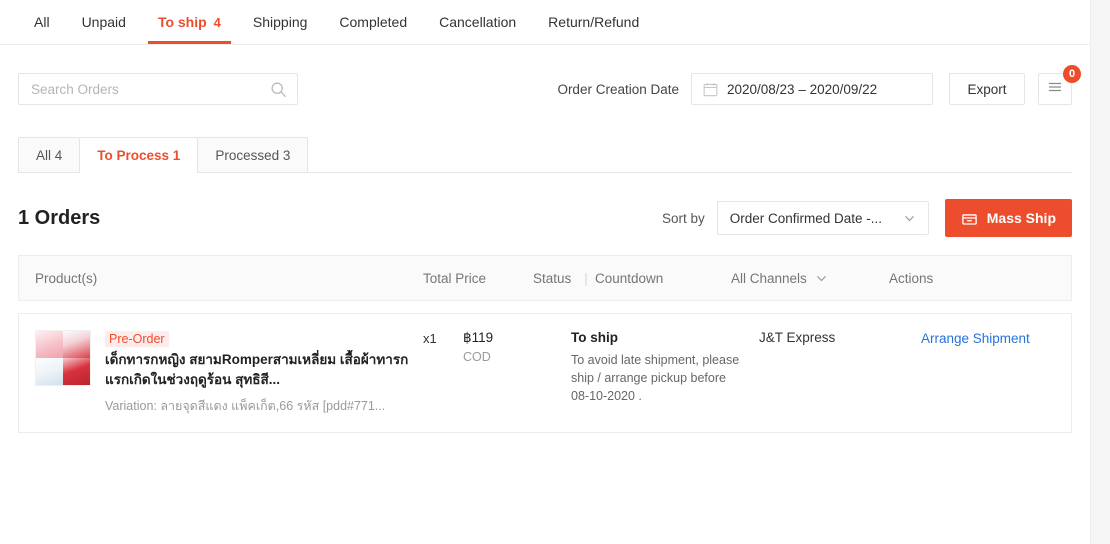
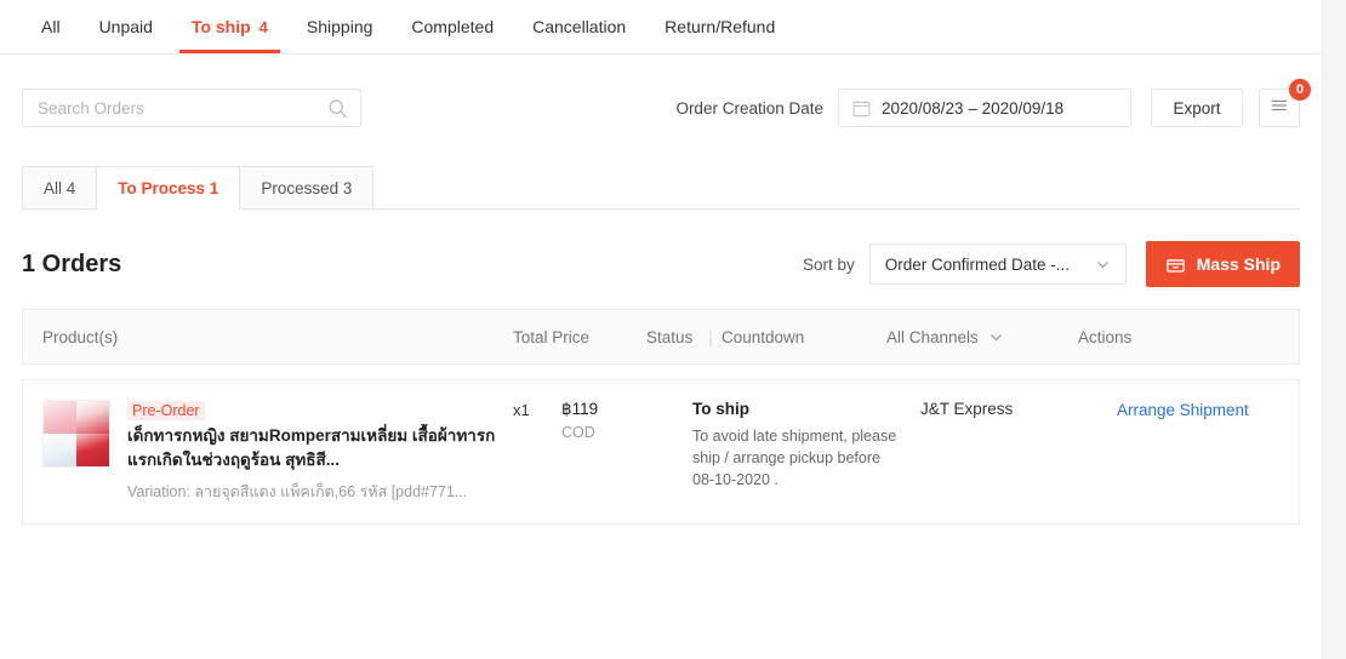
  All
  Unpaid
  To ship
  4
  Shipping
  Completed
  Cancellation
  Return/Refund
  Search Orders
  Order Creation Date
- 2020/08/23 – 2020/09/22
+ 2020/08/23 – 2020/09/18
  Export
  0
  All 4
  To Process 1
  Processed 3
  1 Orders
  Sort by
  Order Confirmed Date -...
  Mass Ship
  Product(s)
  Total Price
  Status
  Countdown
  All Channels
  Actions
  Pre-Order
  เด็กทารกหญิง สยามRomperสามเหลี่ยม เสื้อผ้าทารกแรกเกิดในช่วงฤดูร้อน สุทธิสี...
  Variation: ลายจุดสีแดง แพ็คเก็ต,66 รหัส [pdd#771...
  x1
  ฿119
  COD
  To ship
  To avoid late shipment, please ship / arrange pickup before 08-10-2020 .
  J&T Express
  Arrange Shipment
